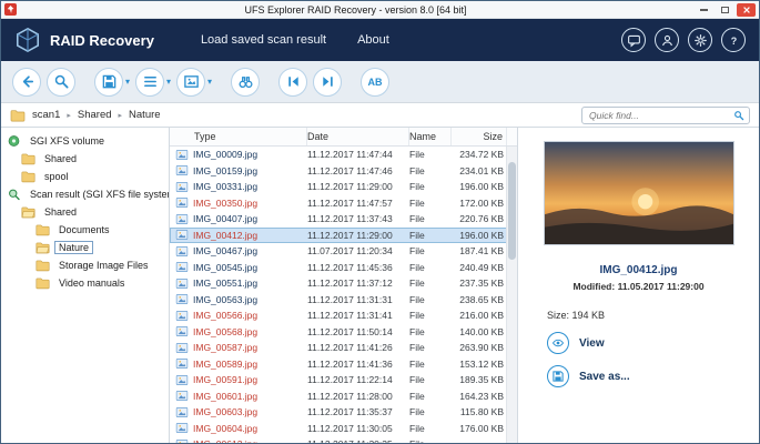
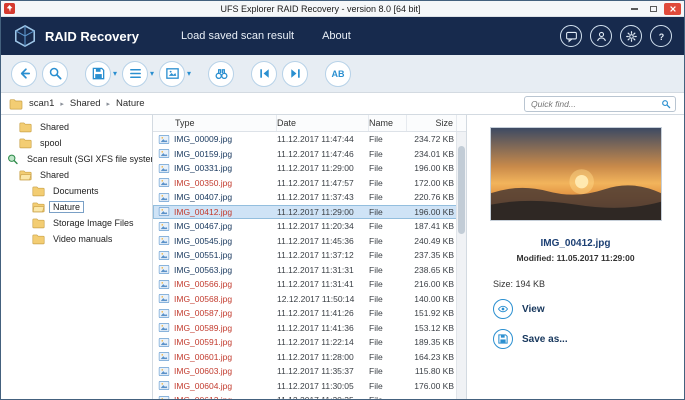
  UFS Explorer RAID Recovery - version 8.0 [64 bit]
  RAID Recovery
  Load saved scan result
  About
  ?
  ▾
  ▾
  ▾
  AB
  scan1
  Shared
  Nature
  Quick find...
- SGI XFS volume
  Shared
  spool
  Scan result (SGI XFS file syste
  Shared
  Documents
  Nature
  Storage Image Files
  Video manuals
  Type
  Date
  Name
  Size
  IMG_00009.jpg
  11.12.2017 11:47:44
  File
  234.72 KB
  IMG_00159.jpg
  11.12.2017 11:47:46
  File
  234.01 KB
  IMG_00331.jpg
  11.12.2017 11:29:00
  File
  196.00 KB
  IMG_00350.jpg
  11.12.2017 11:47:57
  File
  172.00 KB
  IMG_00407.jpg
  11.12.2017 11:37:43
  File
  220.76 KB
  IMG_00412.jpg
  11.12.2017 11:29:00
  File
  196.00 KB
  IMG_00467.jpg
- 11.07.2017 11:20:34
+ 11.12.2017 11:20:34
  File
  187.41 KB
  IMG_00545.jpg
  11.12.2017 11:45:36
  File
  240.49 KB
  IMG_00551.jpg
  11.12.2017 11:37:12
  File
  237.35 KB
  IMG_00563.jpg
  11.12.2017 11:31:31
  File
  238.65 KB
  IMG_00566.jpg
  11.12.2017 11:31:41
  File
  216.00 KB
  IMG_00568.jpg
- 11.12.2017 11:50:14
+ 12.12.2017 11:50:14
  File
  140.00 KB
  IMG_00587.jpg
  11.12.2017 11:41:26
  File
- 263.90 KB
+ 151.92 KB
  IMG_00589.jpg
  11.12.2017 11:41:36
  File
  153.12 KB
  IMG_00591.jpg
  11.12.2017 11:22:14
  File
  189.35 KB
  IMG_00601.jpg
  11.12.2017 11:28:00
  File
  164.23 KB
  IMG_00603.jpg
  11.12.2017 11:35:37
  File
  115.80 KB
  IMG_00604.jpg
  11.12.2017 11:30:05
  File
  176.00 KB
  IMG_00412.jpg
  Modified: 11.05.2017 11:29:00
  Size: 194 KB
  View
  Save as...
